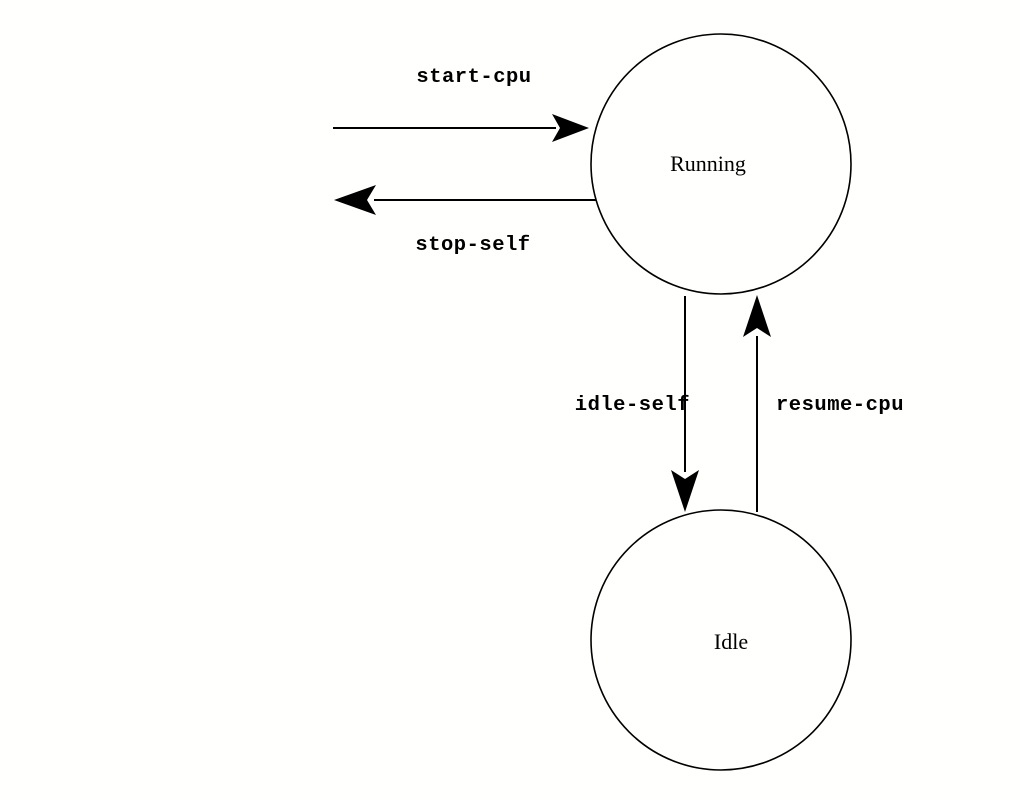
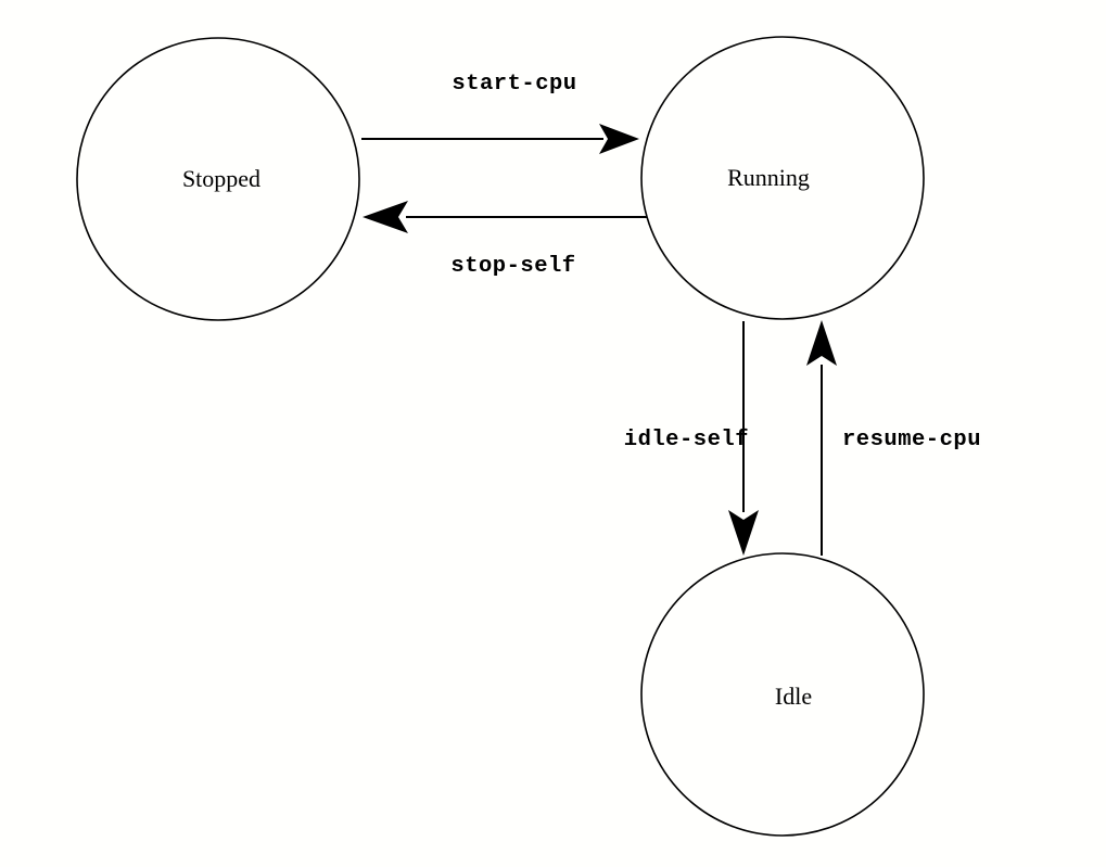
  start-cpu
  stop-self
  idle-self
  resume-cpu
+ Stopped
  Running
  Idle
